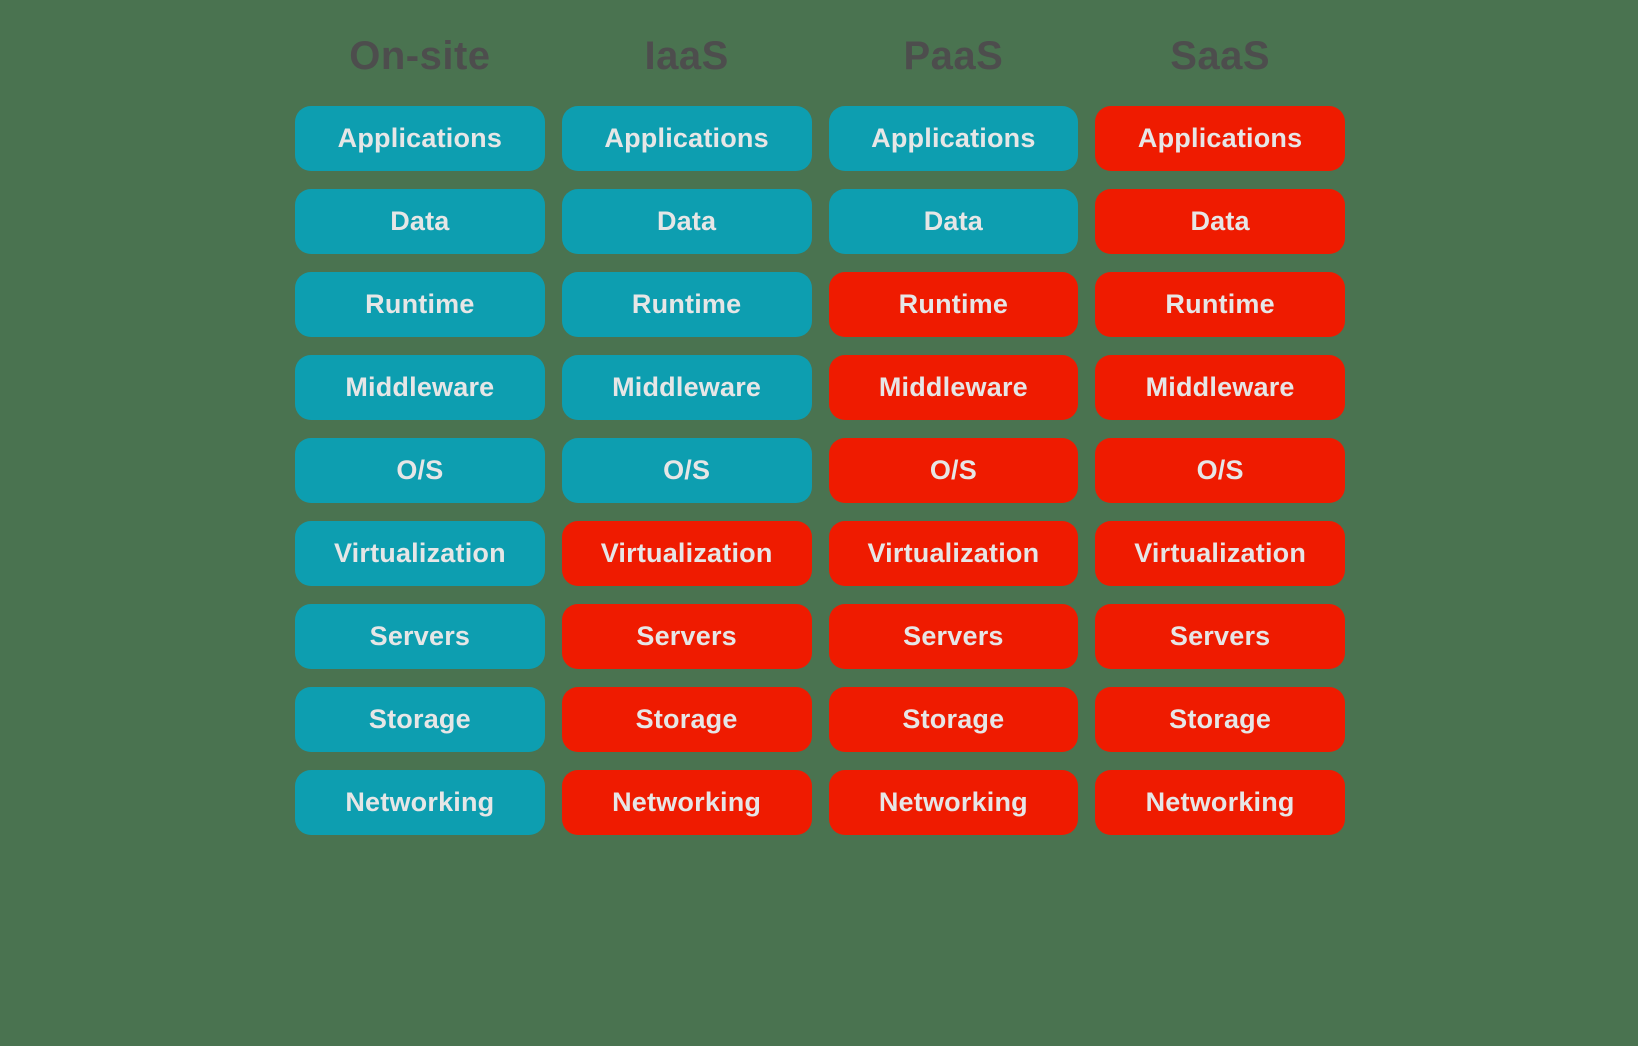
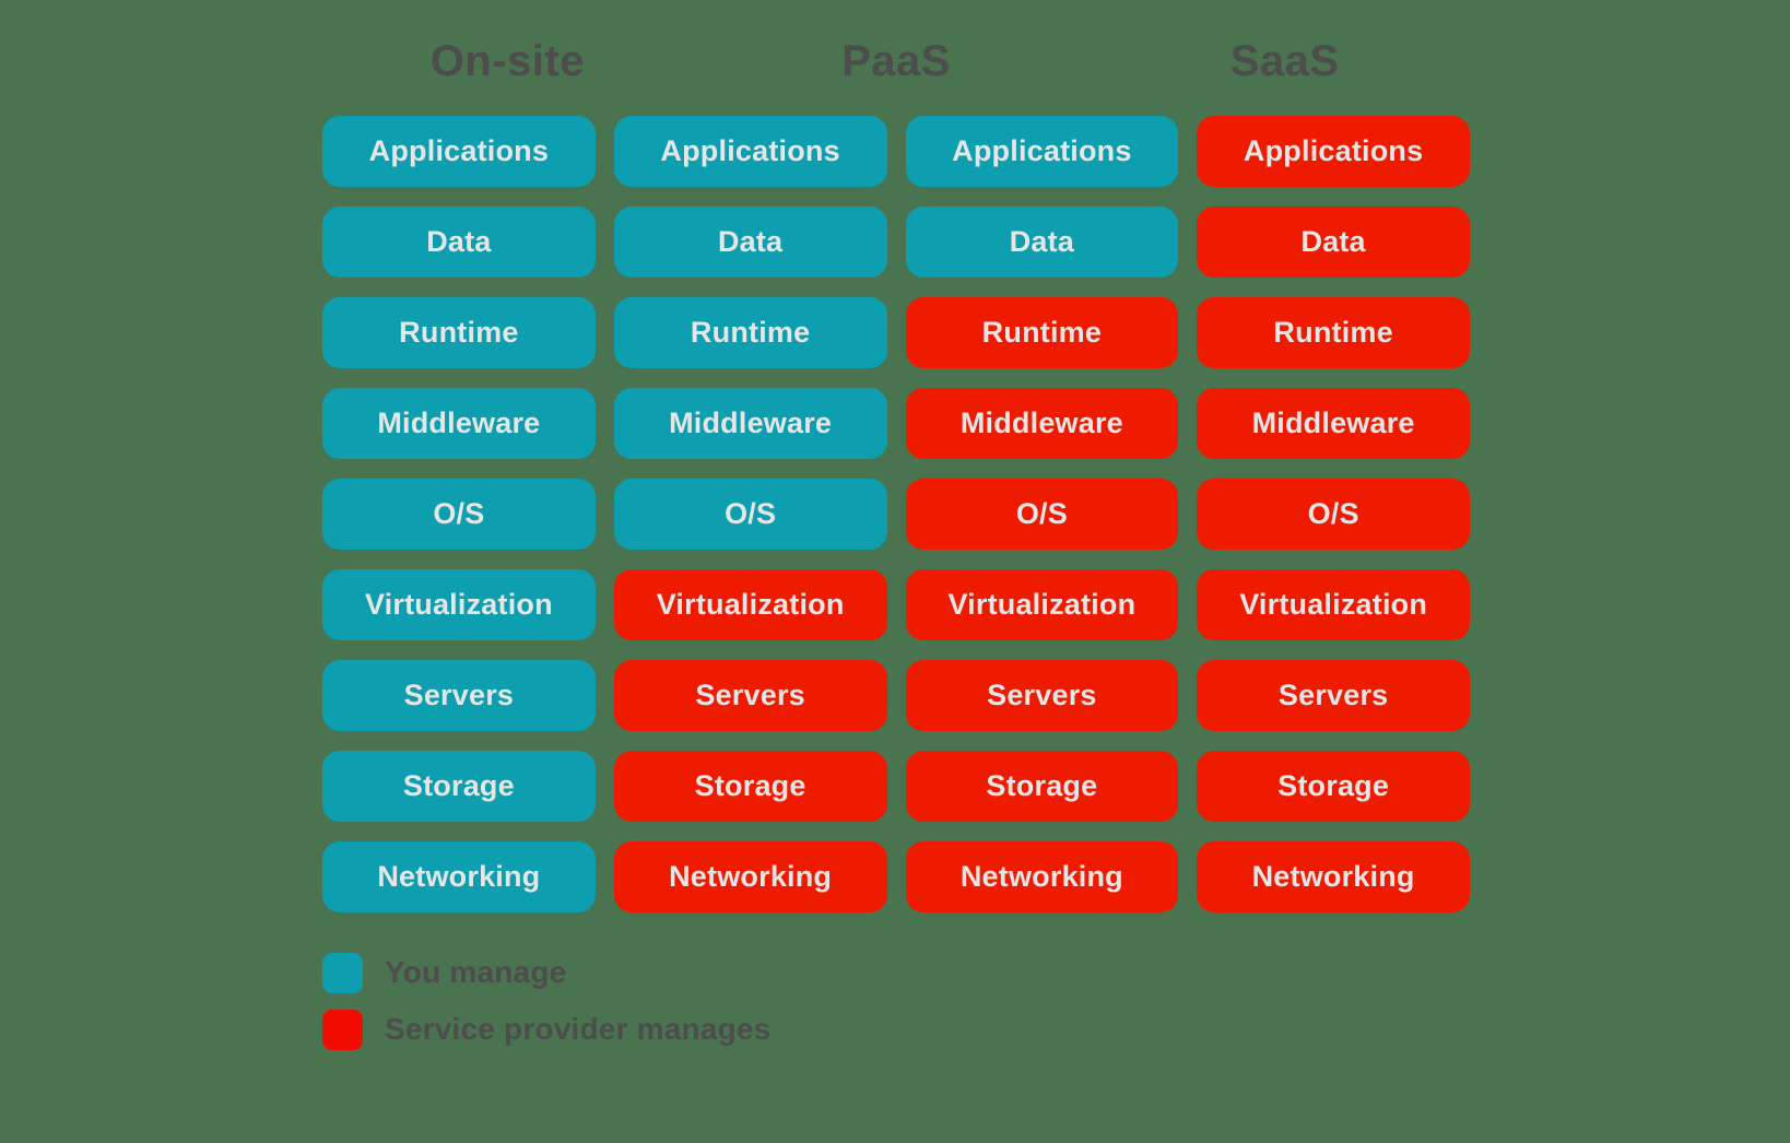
  On-site
- IaaS
  PaaS
  SaaS
  Applications
  Applications
  Applications
  Applications
  Data
  Data
  Data
  Data
  Runtime
  Runtime
  Runtime
  Runtime
  Middleware
  Middleware
  Middleware
  Middleware
  O/S
  O/S
  O/S
  O/S
  Virtualization
  Virtualization
  Virtualization
  Virtualization
  Servers
  Servers
  Servers
  Servers
  Storage
  Storage
  Storage
  Storage
  Networking
  Networking
  Networking
  Networking
+ You manage
+ Service provider manages
